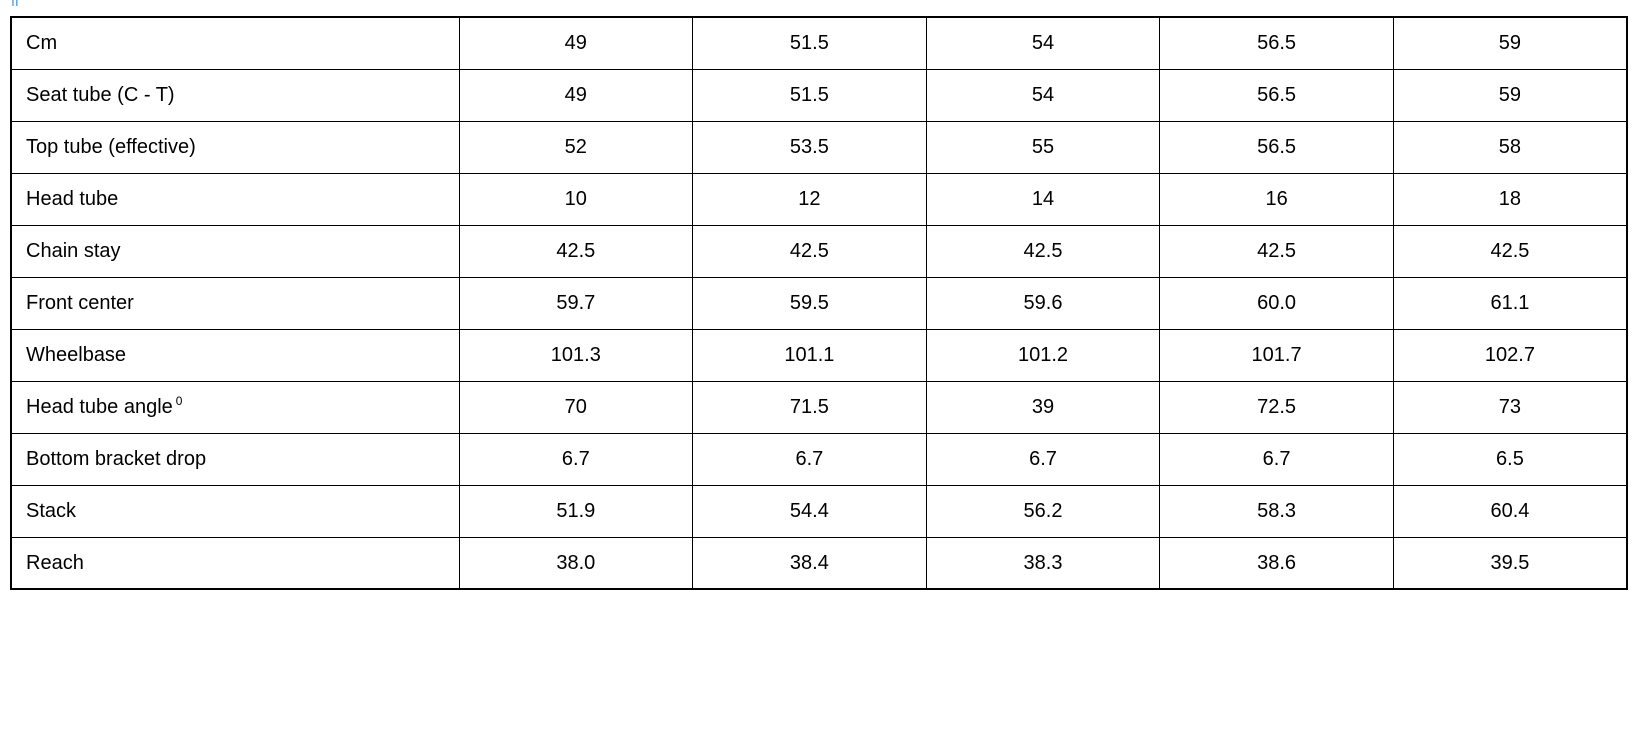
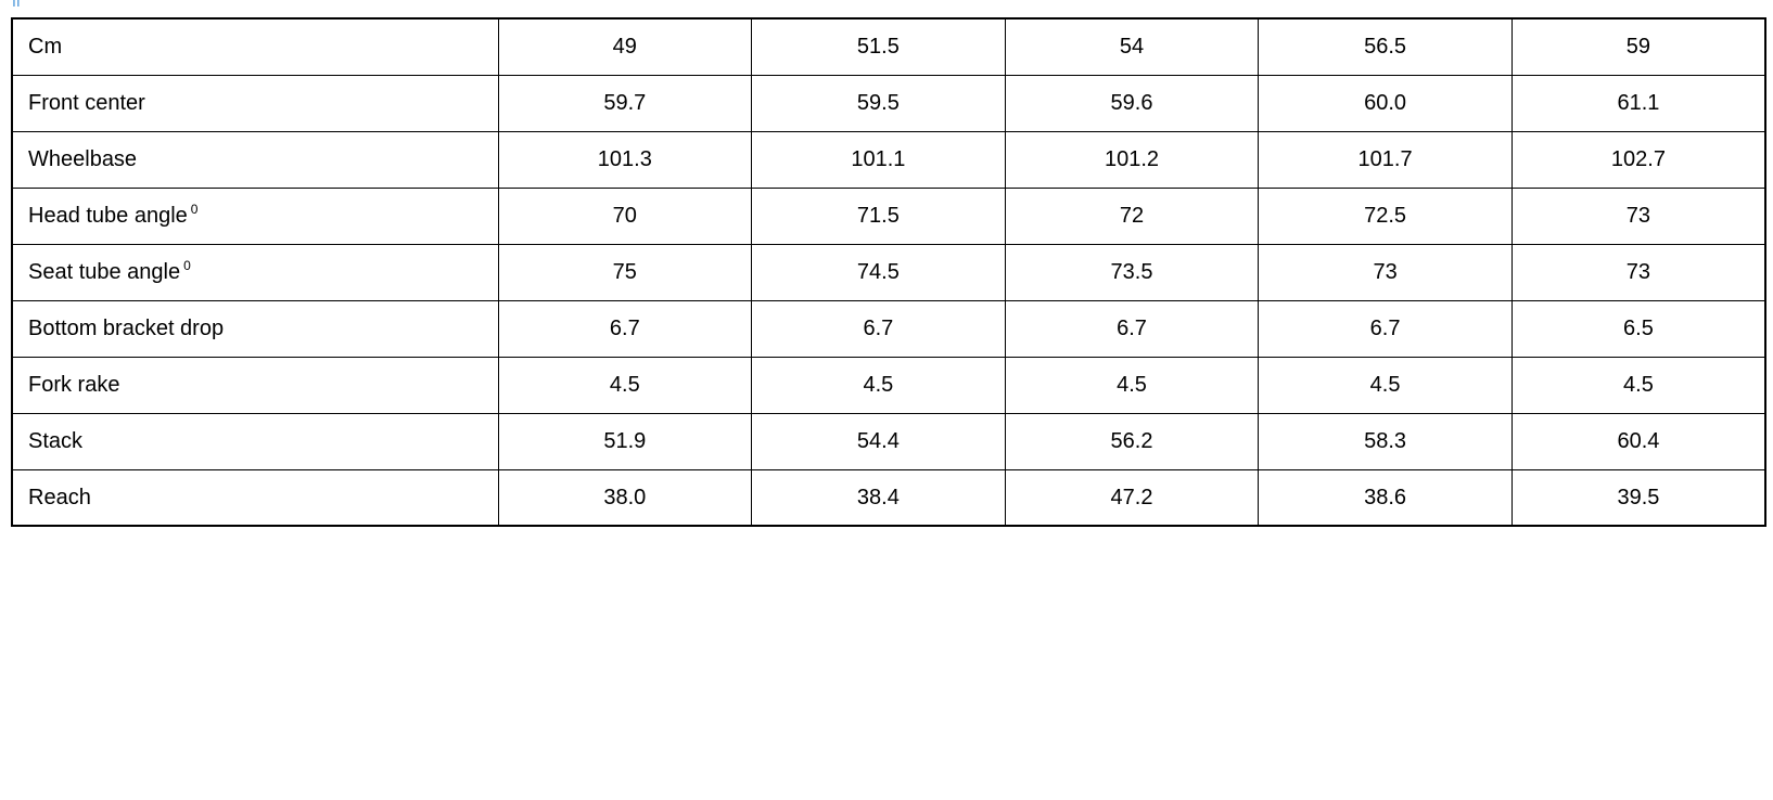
  Cm	49	51.5	54	56.5	59
- Seat tube (C - T)	49	51.5	54	56.5	59
- Top tube (effective)	52	53.5	55	56.5	58
- Head tube	10	12	14	16	18
- Chain stay	42.5	42.5	42.5	42.5	42.5
  Front center	59.7	59.5	59.6	60.0	61.1
  Wheelbase	101.3	101.1	101.2	101.7	102.7
- Head tube angle 0	70	71.5	39	72.5	73
+ Head tube angle 0	70	71.5	72	72.5	73
+ Seat tube angle 0	75	74.5	73.5	73	73
  Bottom bracket drop	6.7	6.7	6.7	6.7	6.5
+ Fork rake	4.5	4.5	4.5	4.5	4.5
  Stack	51.9	54.4	56.2	58.3	60.4
- Reach	38.0	38.4	38.3	38.6	39.5
+ Reach	38.0	38.4	47.2	38.6	39.5
